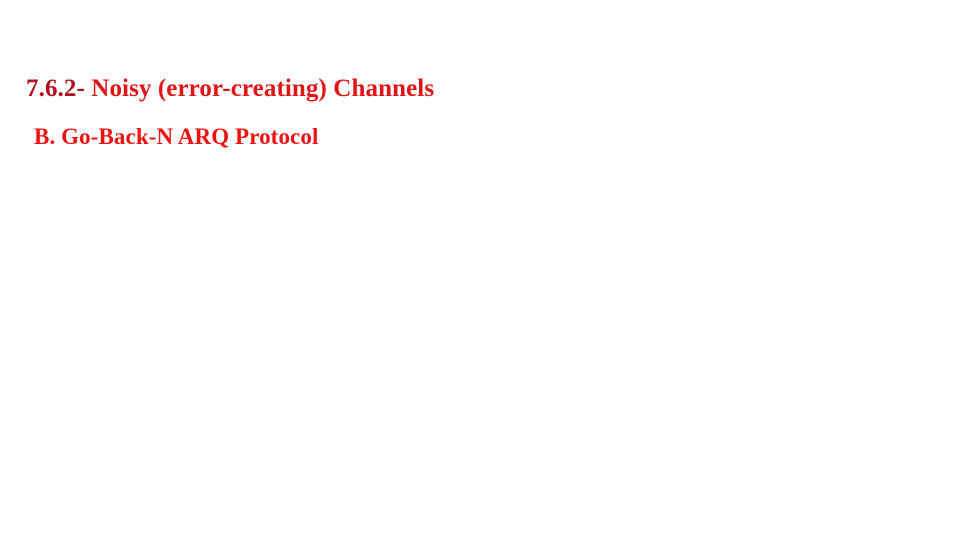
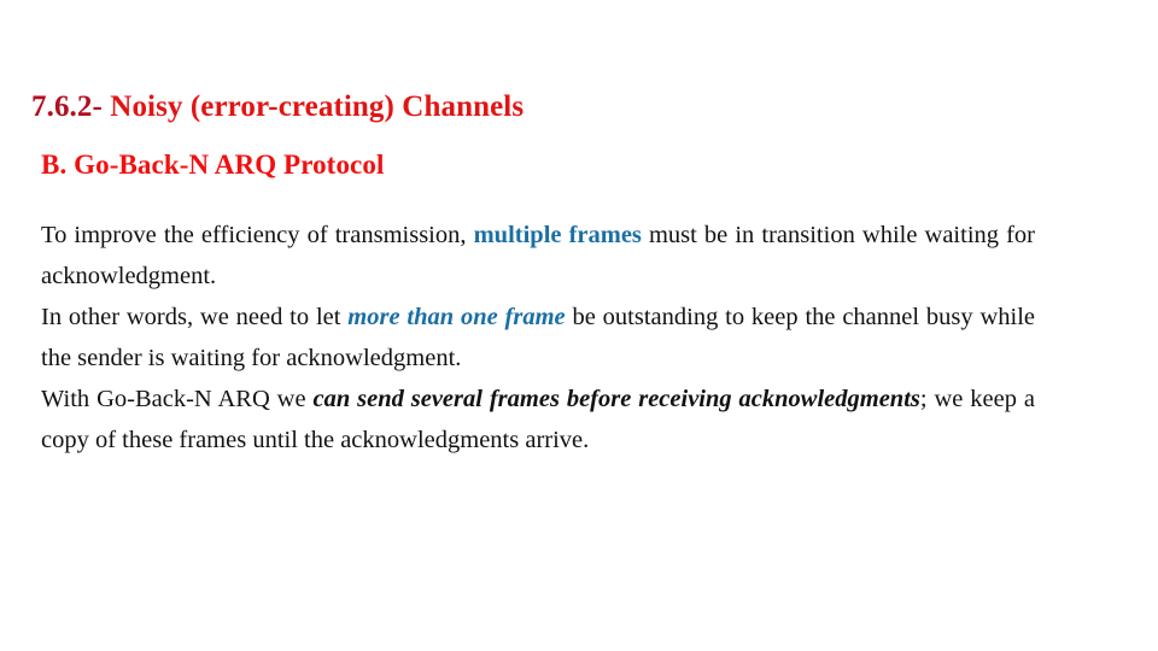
  7.6.2- Noisy (error-creating) Channels
  B. Go-Back-N ARQ Protocol
+ To improve the efficiency of transmission, multiple frames must be in transition while waiting for acknowledgment.
+ In other words, we need to let more than one frame be outstanding to keep the channel busy while the sender is waiting for acknowledgment.
+ With Go-Back-N ARQ we can send several frames before receiving acknowledgments; we keep a copy of these frames until the acknowledgments arrive.
